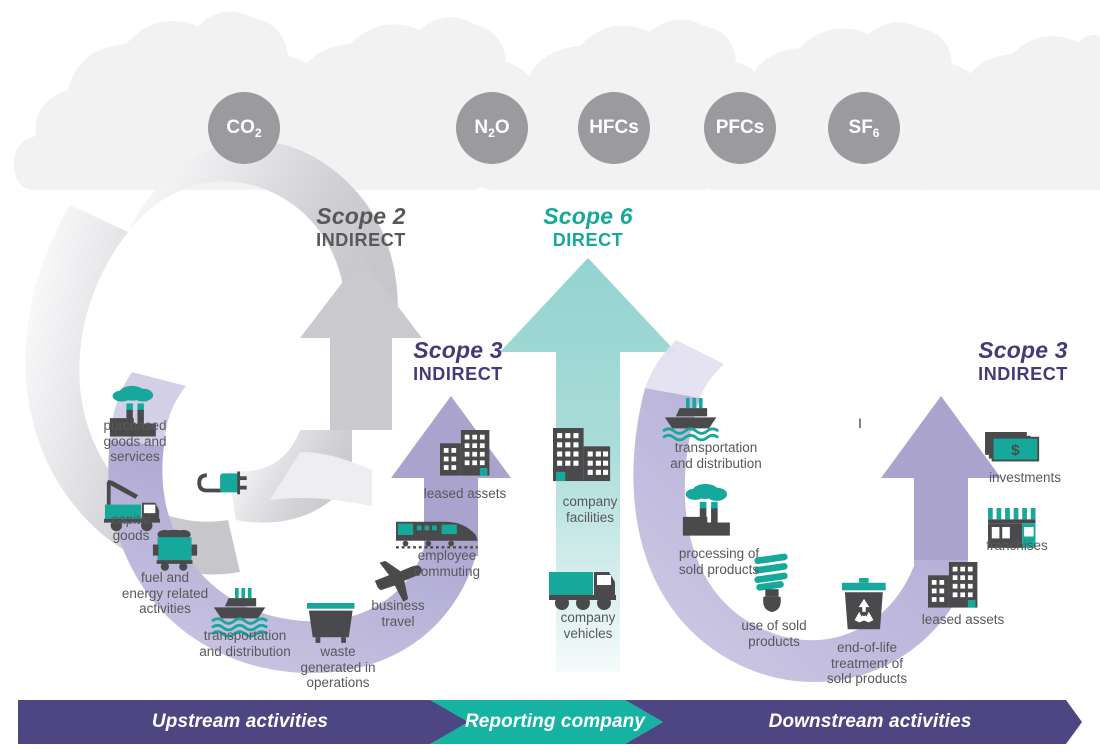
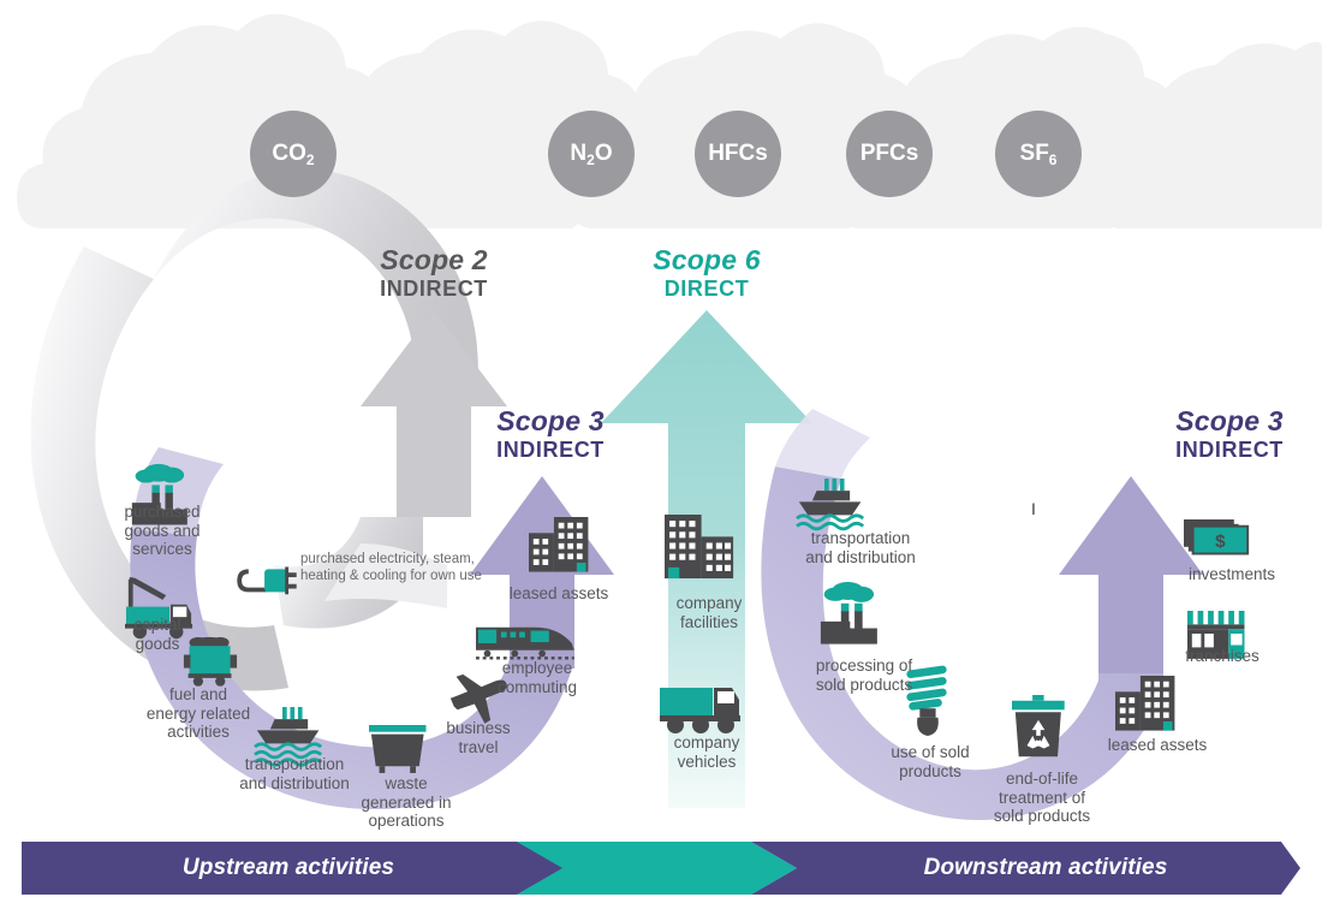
  $
  CO2
  N2O
  HFCs
  PFCs
  SF6
  Scope 2
  INDIRECT
  Scope 6
  DIRECT
  Scope 3
  INDIRECT
  Scope 3
  INDIRECT
  purchased
  goods and
  services
  capital
  goods
  fuel and
  energy related
  activities
  transportation
  and distribution
  waste
  generated in
  operations
  business
  travel
  employee
  commuting
  leased assets
+ purchased electricity, steam,
+ heating & cooling for own use
  company
  facilities
  company
  vehicles
  transportation
  and distribution
  processing of
  sold products
  use of sold
  products
  end-of-life
  treatment of
  sold products
  leased assets
  franchises
  investments
  I
  Upstream activities
- Reporting company
  Downstream activities
